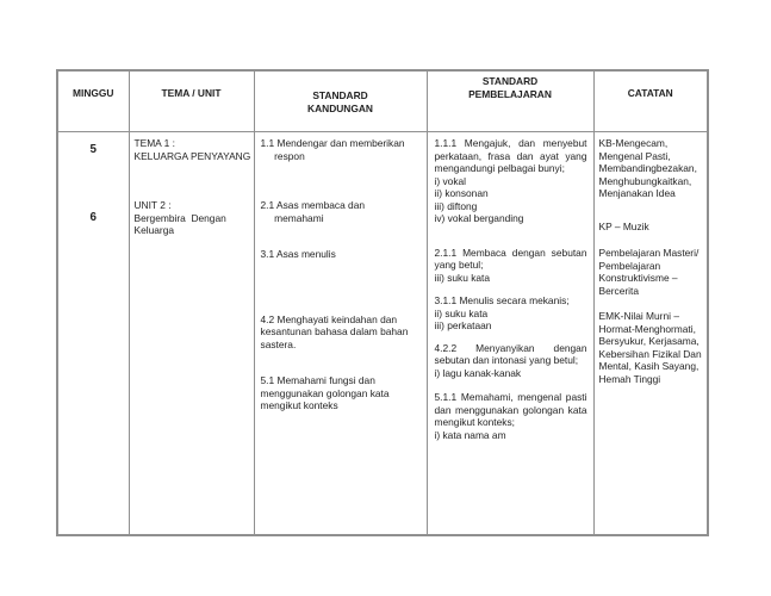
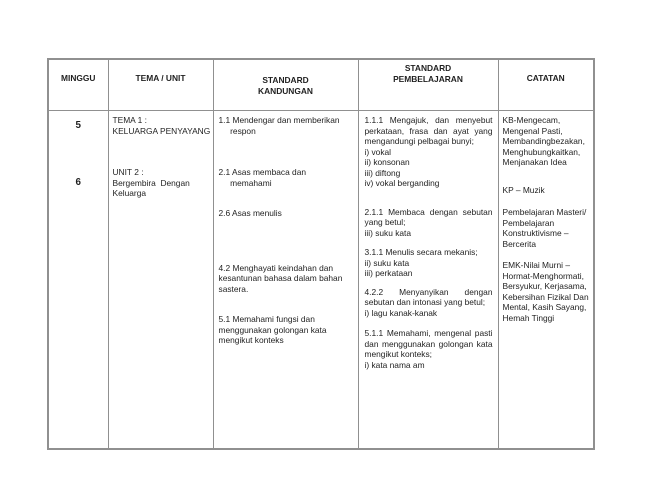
  MINGGU	TEMA / UNIT	STANDARD KANDUNGAN	STANDARD PEMBELAJARAN	CATATAN
- 5 6	TEMA 1 : KELUARGA PENYAYANG UNIT 2 : Bergembira Dengan Keluarga	1.1 Mendengar dan memberikan respon 2.1 Asas membaca dan memahami 3.1 Asas menulis 4.2 Menghayati keindahan dan kesantunan bahasa dalam bahan sastera. 5.1 Memahami fungsi dan menggunakan golongan kata mengikut konteks	1.1.1 Mengajuk, dan menyebut perkataan, frasa dan ayat yang mengandungi pelbagai bunyi; i) vokal ii) konsonan iii) diftong iv) vokal berganding 2.1.1 Membaca dengan sebutan yang betul; iii) suku kata 3.1.1 Menulis secara mekanis; ii) suku kata iii) perkataan 4.2.2 Menyanyikan dengan sebutan dan intonasi yang betul; i) lagu kanak-kanak 5.1.1 Memahami, mengenal pasti dan menggunakan golongan kata mengikut konteks; i) kata nama am	KB-Mengecam, Mengenal Pasti, Membandingbezakan, Menghubungkaitkan, Menjanakan Idea KP – Muzik Pembelajaran Masteri/ Pembelajaran Konstruktivisme – Bercerita EMK-Nilai Murni – Hormat-Menghormati, Bersyukur, Kerjasama, Kebersihan Fizikal Dan Mental, Kasih Sayang, Hemah Tinggi
+ 5 6	TEMA 1 : KELUARGA PENYAYANG UNIT 2 : Bergembira Dengan Keluarga	1.1 Mendengar dan memberikan respon 2.1 Asas membaca dan memahami 2.6 Asas menulis 4.2 Menghayati keindahan dan kesantunan bahasa dalam bahan sastera. 5.1 Memahami fungsi dan menggunakan golongan kata mengikut konteks	1.1.1 Mengajuk, dan menyebut perkataan, frasa dan ayat yang mengandungi pelbagai bunyi; i) vokal ii) konsonan iii) diftong iv) vokal berganding 2.1.1 Membaca dengan sebutan yang betul; iii) suku kata 3.1.1 Menulis secara mekanis; ii) suku kata iii) perkataan 4.2.2 Menyanyikan dengan sebutan dan intonasi yang betul; i) lagu kanak-kanak 5.1.1 Memahami, mengenal pasti dan menggunakan golongan kata mengikut konteks; i) kata nama am	KB-Mengecam, Mengenal Pasti, Membandingbezakan, Menghubungkaitkan, Menjanakan Idea KP – Muzik Pembelajaran Masteri/ Pembelajaran Konstruktivisme – Bercerita EMK-Nilai Murni – Hormat-Menghormati, Bersyukur, Kerjasama, Kebersihan Fizikal Dan Mental, Kasih Sayang, Hemah Tinggi
